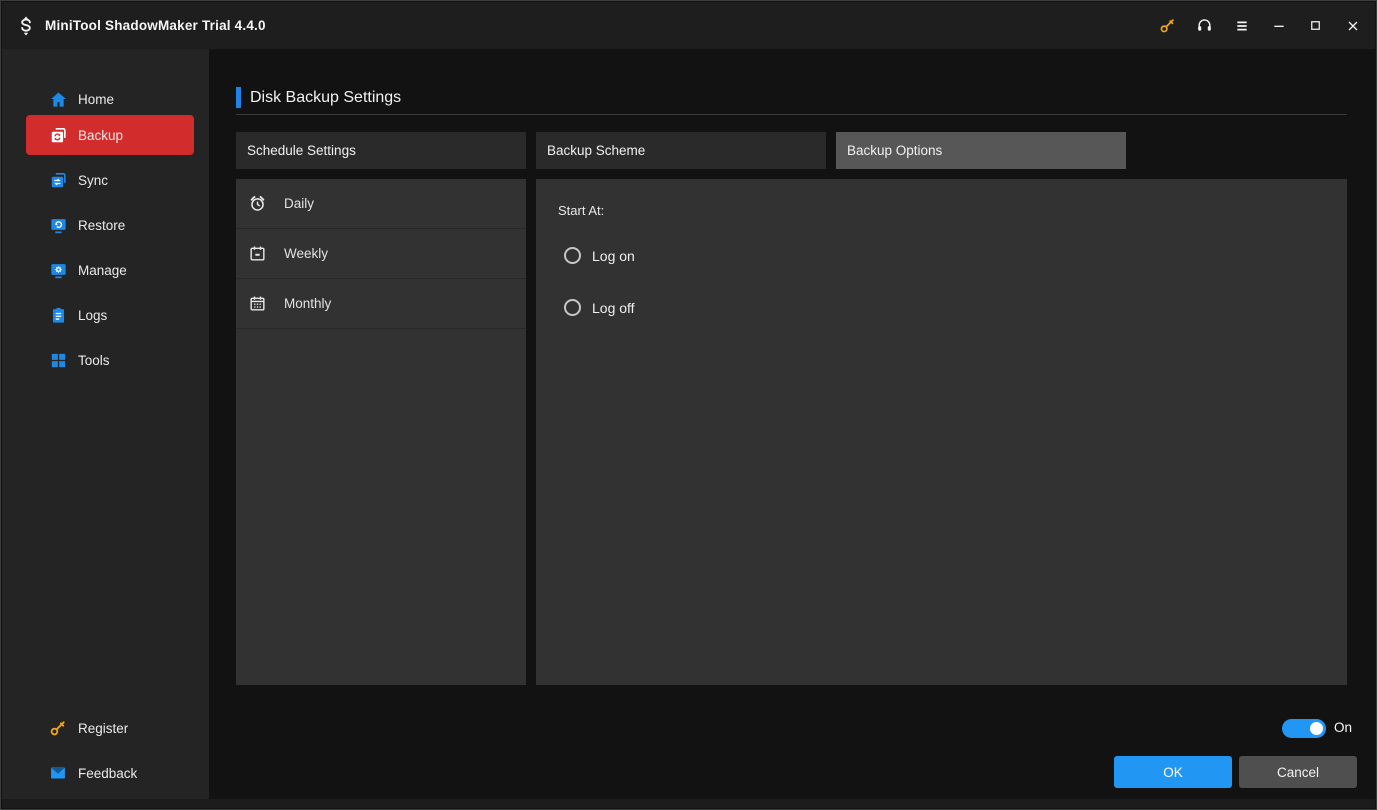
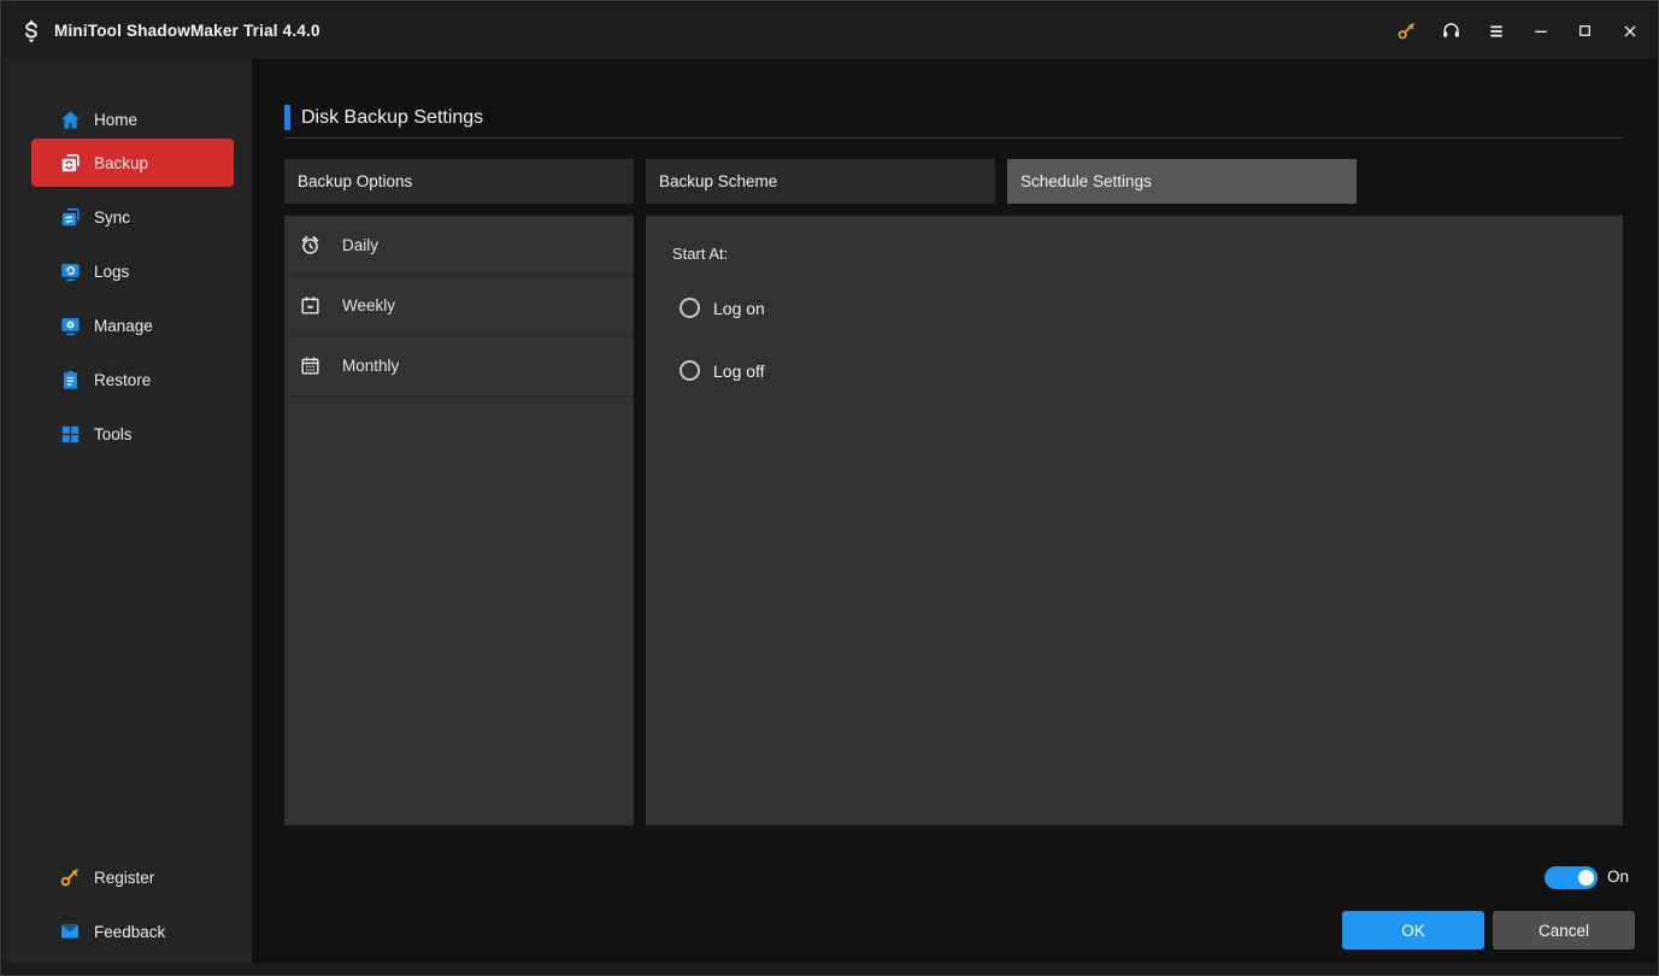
  MiniTool ShadowMaker Trial 4.4.0
  Home
  Backup
  Sync
- Restore
+ Logs
  Manage
- Logs
+ Restore
  Tools
  Register
  Feedback
  Disk Backup Settings
- Schedule Settings
+ Backup Options
  Backup Scheme
- Backup Options
+ Schedule Settings
  Daily
  Weekly
  Monthly
  Start At:
  Log on
  Log off
  On
  OK
  Cancel
